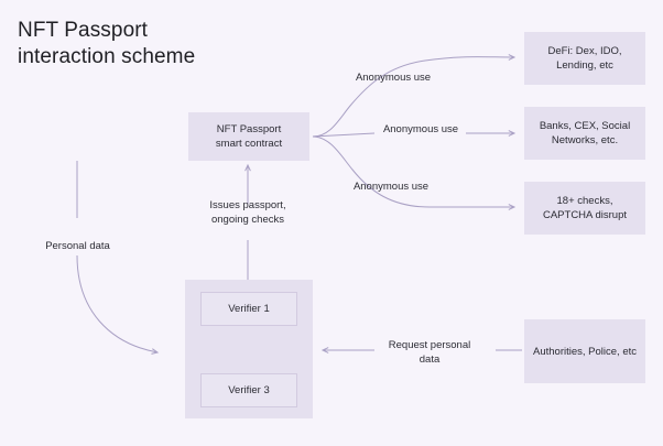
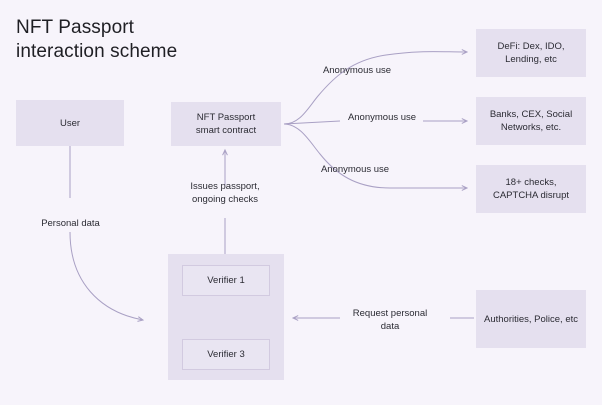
  NFT Passport
  interaction scheme
+ User
  NFT Passport
  smart contract
  DeFi: Dex, IDO,
  Lending, etc
  Banks, CEX, Social
  Networks, etc.
  18+ checks,
  CAPTCHA disrupt
  Authorities, Police, etc
  Verifier 1
  Verifier 3
  Personal data
  Issues passport,
  ongoing checks
  Anonymous use
  Anonymous use
  Anonymous use
  Request personal
  data
